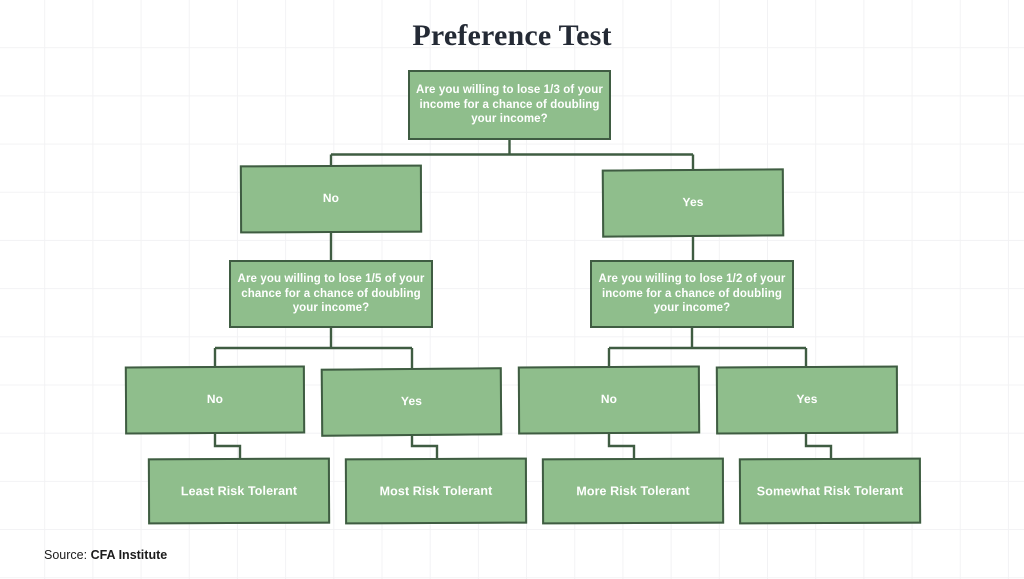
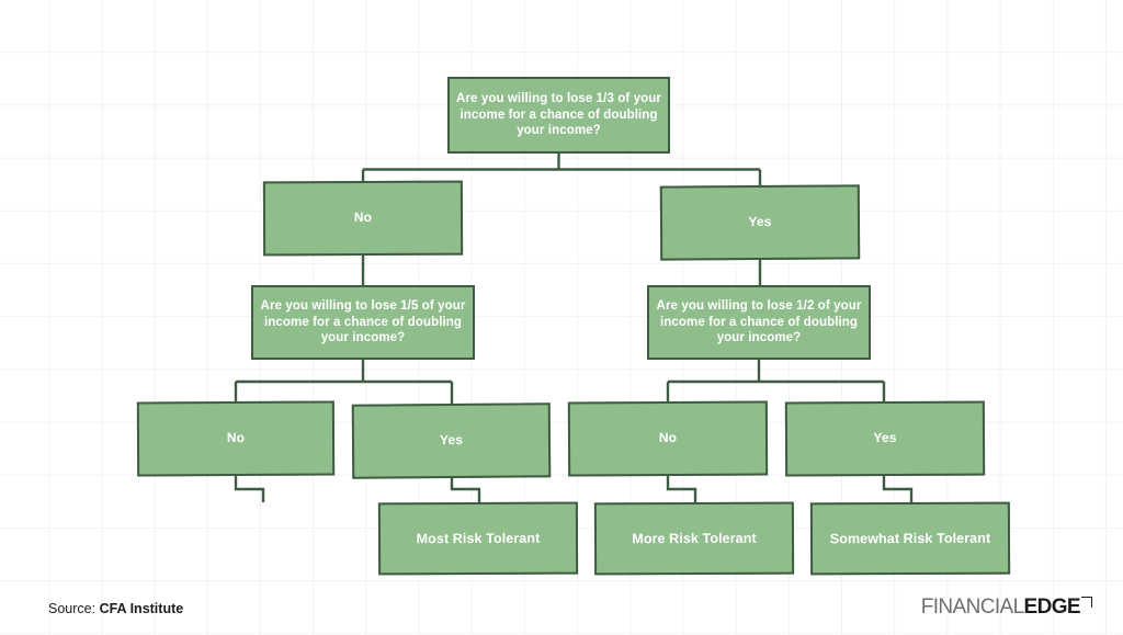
- Preference Test
  Are you willing to lose 1/3 of your income for a chance of doubling your income?
  No
  Yes
- Are you willing to lose 1/5 of your chance for a chance of doubling your income?
+ Are you willing to lose 1/5 of your income for a chance of doubling your income?
  Are you willing to lose 1/2 of your income for a chance of doubling your income?
  No
  Yes
  No
  Yes
- Least Risk Tolerant
  Most Risk Tolerant
  More Risk Tolerant
  Somewhat Risk Tolerant
  Source: CFA Institute
+ FINANCIAL
+ EDGE
